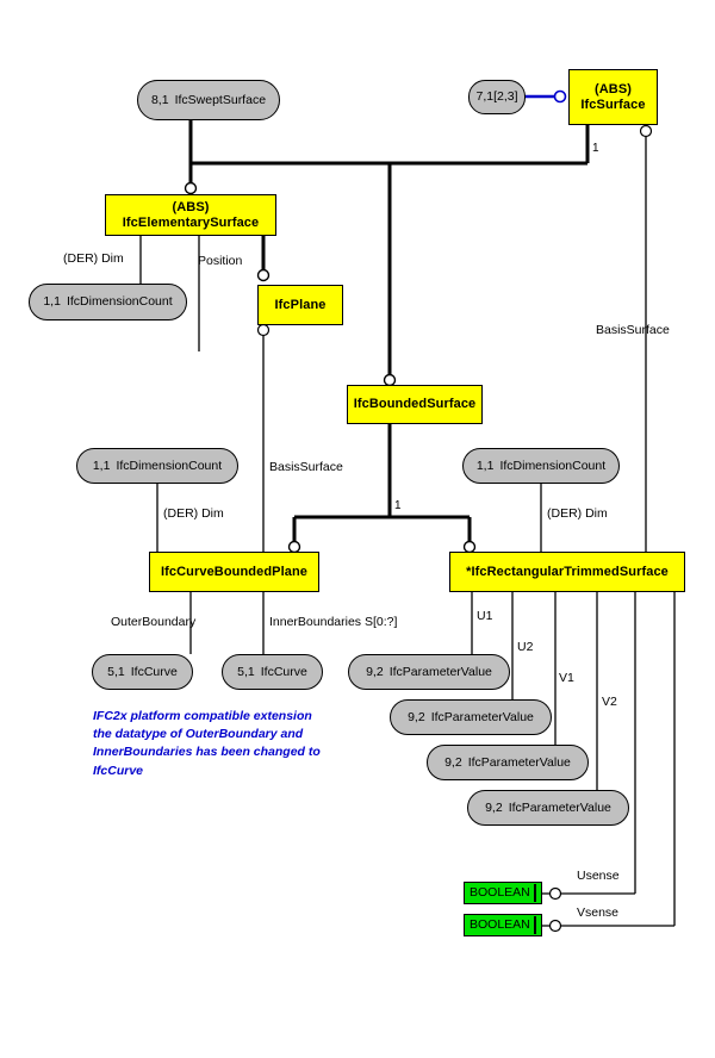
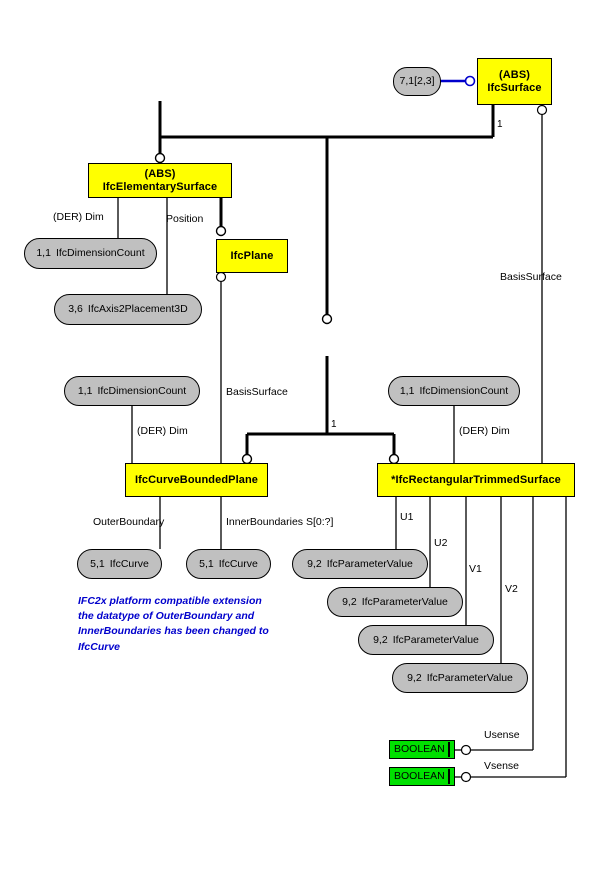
- 8,1
- IfcSweptSurface
  7,1[2,3]
  (ABS)
  IfcSurface
  (ABS)
  IfcElementarySurface
  1,1
  IfcDimensionCount
+ 3,6
+ IfcAxis2Placement3D
  IfcPlane
- IfcBoundedSurface
  1,1
  IfcDimensionCount
  1,1
  IfcDimensionCount
  IfcCurveBoundedPlane
  *IfcRectangularTrimmedSurface
  5,1
  IfcCurve
  5,1
  IfcCurve
  9,2
  IfcParameterValue
  9,2
  IfcParameterValue
  9,2
  IfcParameterValue
  9,2
  IfcParameterValue
  BOOLEAN
  BOOLEAN
  (DER) Dim
  Position
  BasisSurface
  BasisSurface
  (DER) Dim
  (DER) Dim
  OuterBoundary
  InnerBoundaries S[0:?]
  U1
  U2
  V1
  V2
  Usense
  Vsense
  1
  1
  IFC2x platform compatible extension
  the datatype of OuterBoundary and
  InnerBoundaries has been changed to
  IfcCurve
